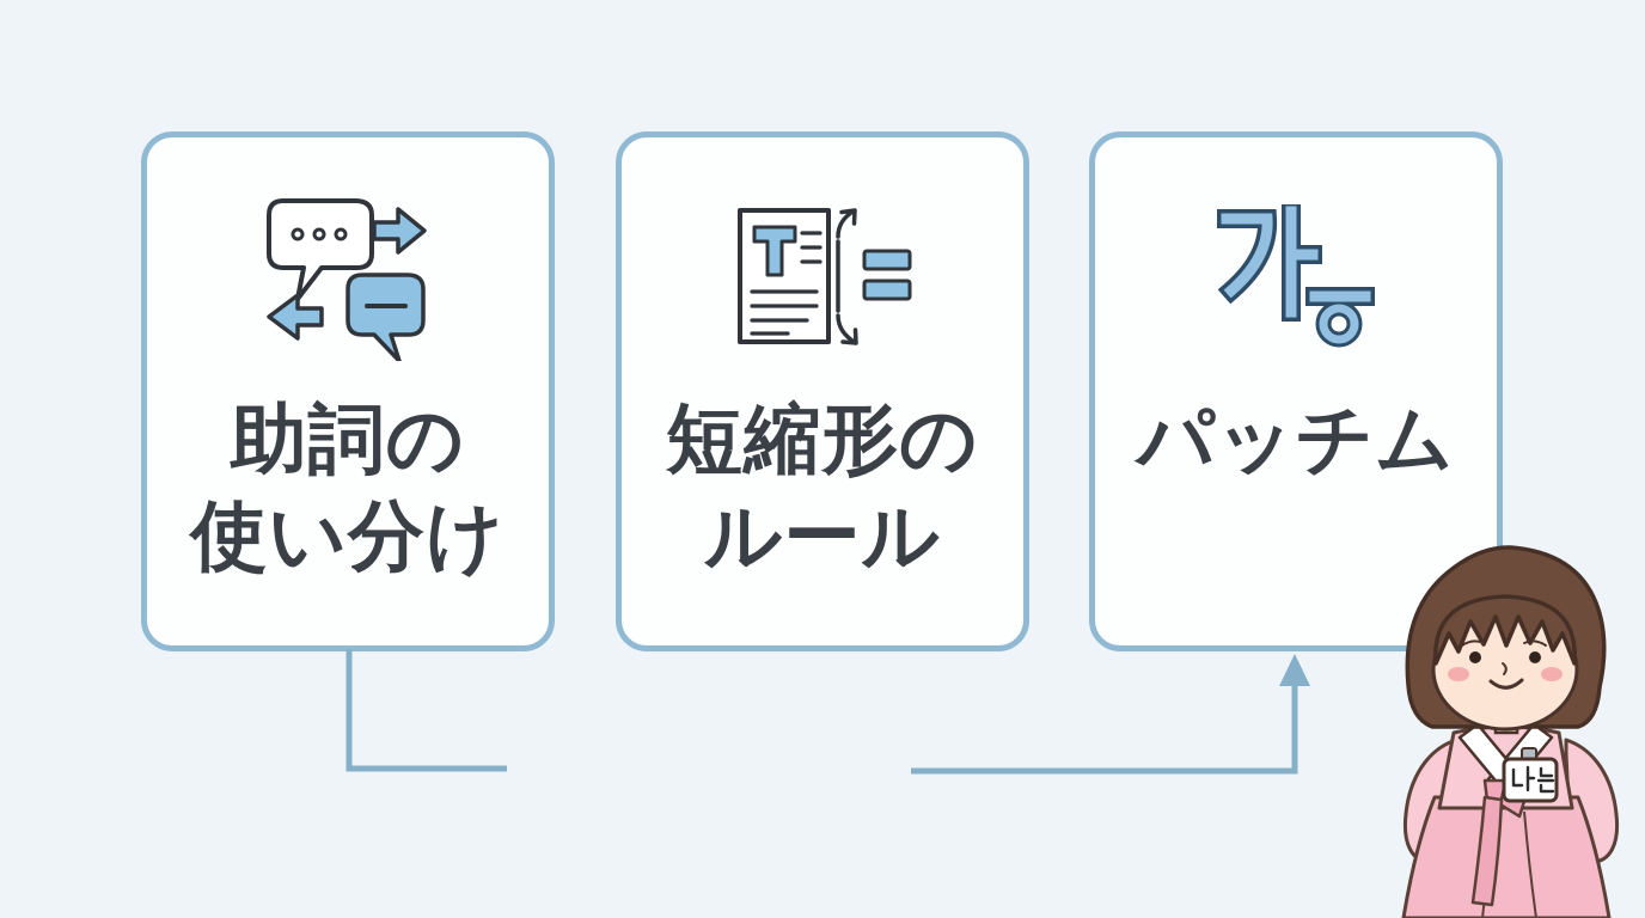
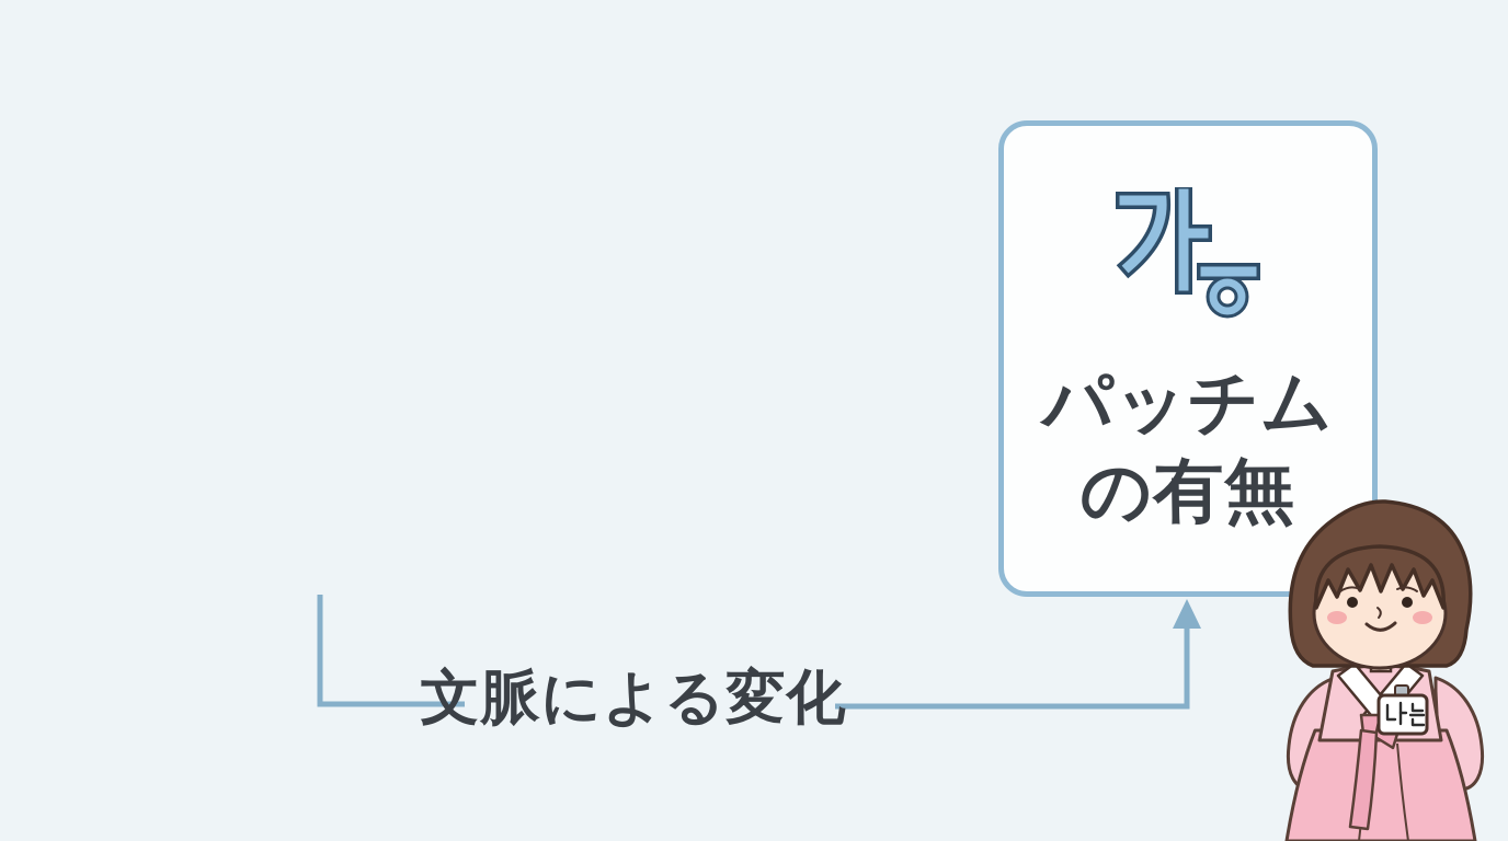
- 助詞の
- 使い分け
- 短縮形の
- ルール
  パッチム
+ の有無
+ 文脈による変化
